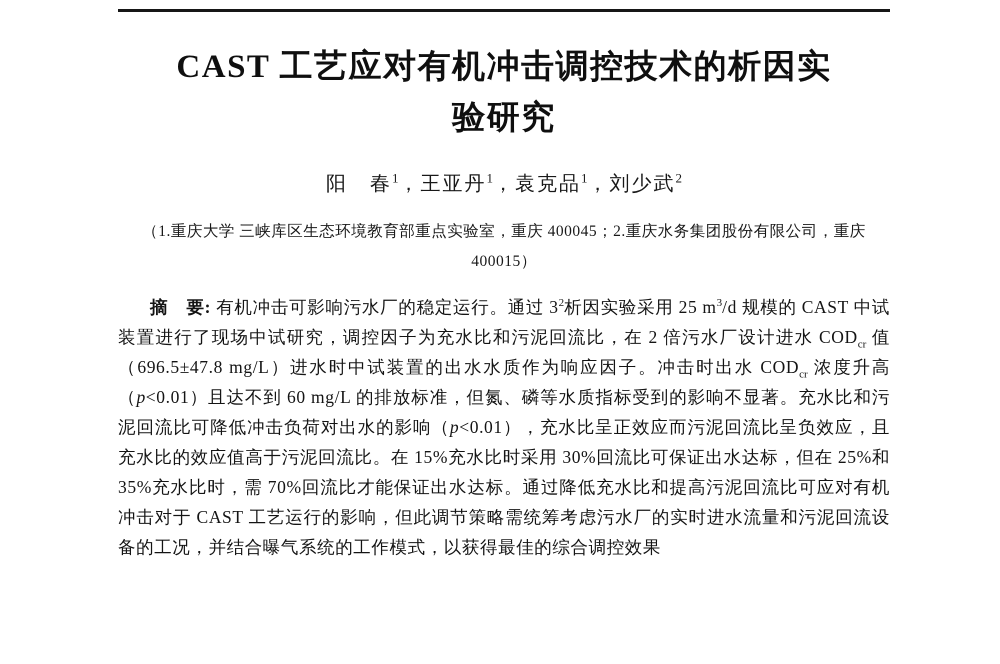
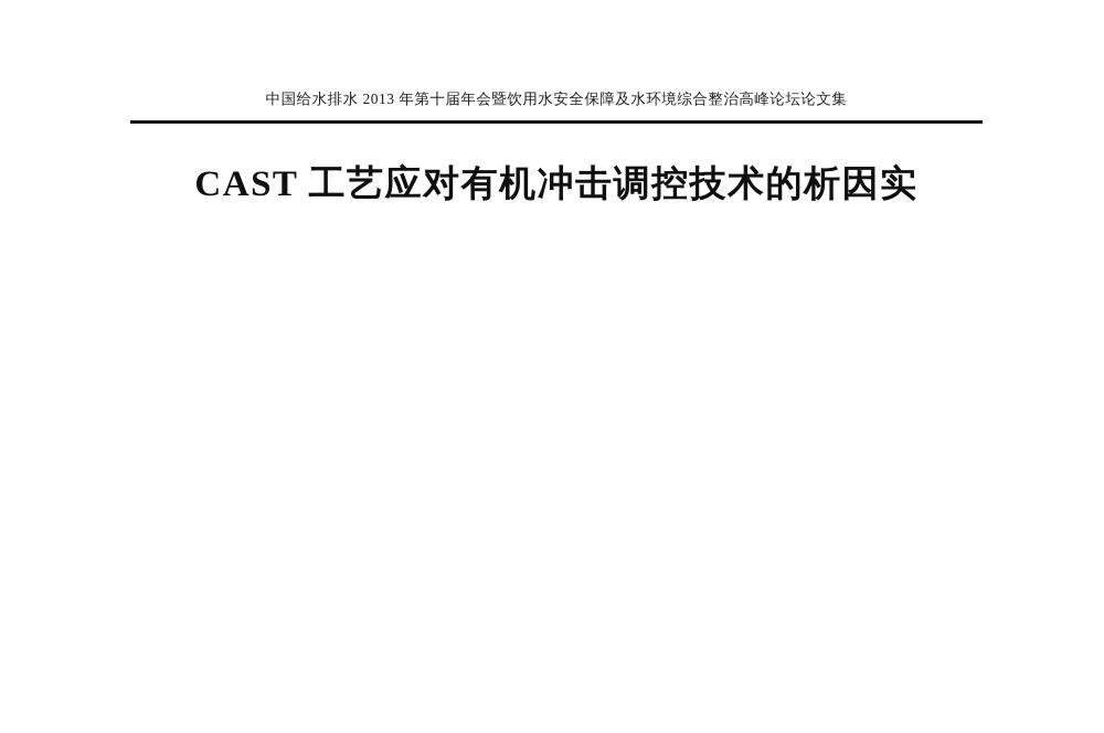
+ 中国给水排水 2013 年第十届年会暨饮用水安全保障及水环境综合整治高峰论坛论文集
  CAST 工艺应对有机冲击调控技术的析因实
- 验研究
- 阳 春1，王亚丹1，袁克品1，刘少武2
- （1.重庆大学 三峡库区生态环境教育部重点实验室，重庆 400045；2.重庆水务集团股份有限公司，重庆 400015）
- 摘 要: 有机冲击可影响污水厂的稳定运行。通过 32析因实验采用 25 m3/d 规模的 CAST 中试装置进行了现场中试研究，调控因子为充水比和污泥回流比，在 2 倍污水厂设计进水 CODcr 值（696.5±47.8 mg/L）进水时中试装置的出水水质作为响应因子。冲击时出水 CODcr 浓度升高（p<0.01）且达不到 60 mg/L 的排放标准，但氮、磷等水质指标受到的影响不显著。充水比和污泥回流比可降低冲击负荷对出水的影响（p<0.01），充水比呈正效应而污泥回流比呈负效应，且充水比的效应值高于污泥回流比。在 15%充水比时采用 30%回流比可保证出水达标，但在 25%和 35%充水比时，需 70%回流比才能保证出水达标。通过降低充水比和提高污泥回流比可应对有机冲击对于 CAST 工艺运行的影响，但此调节策略需统筹考虑污水厂的实时进水流量和污泥回流设备的工况，并结合曝气系统的工作模式，以获得最佳的综合调控效果
